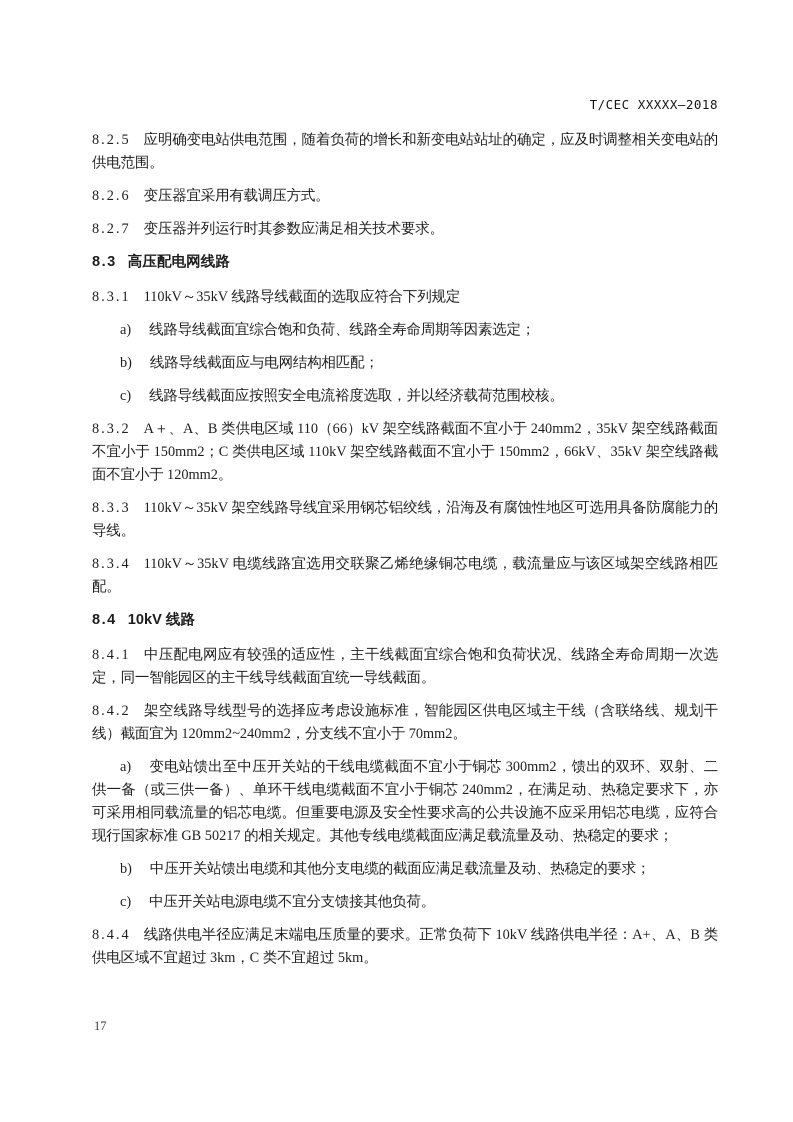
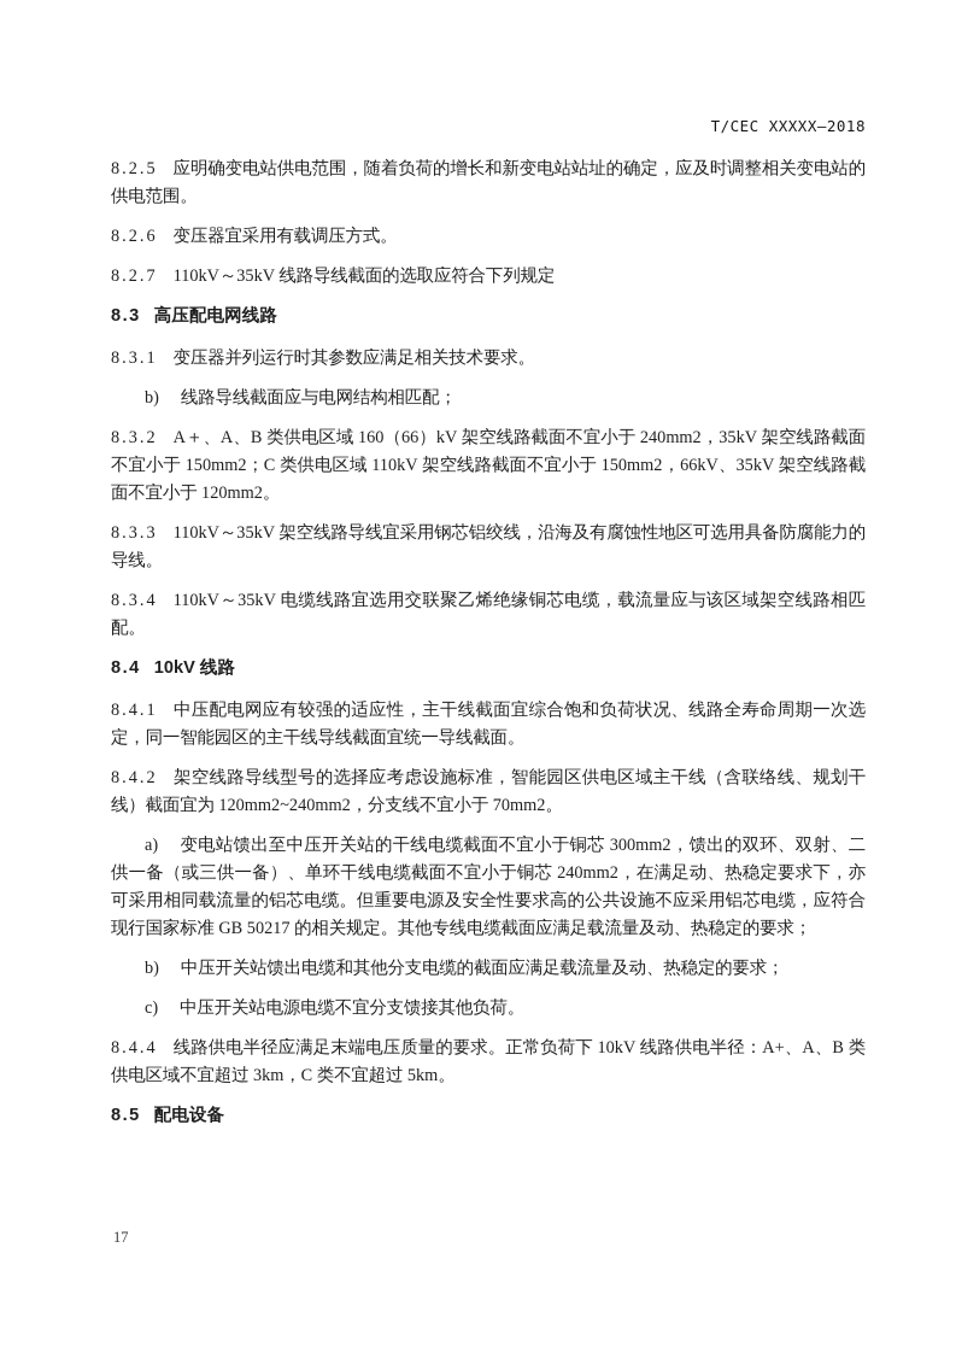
  T/CEC XXXXX—2018
  8.2.5 应明确变电站供电范围，随着负荷的增长和新变电站站址的确定，应及时调整相关变电站的供电范围。
  8.2.6 变压器宜采用有载调压方式。
- 8.2.7 变压器并列运行时其参数应满足相关技术要求。
+ 8.2.7 110kV～35kV 线路导线截面的选取应符合下列规定
  8.3 高压配电网线路
- 8.3.1 110kV～35kV 线路导线截面的选取应符合下列规定
+ 8.3.1 变压器并列运行时其参数应满足相关技术要求。
- a) 线路导线截面宜综合饱和负荷、线路全寿命周期等因素选定；
  b) 线路导线截面应与电网结构相匹配；
- c) 线路导线截面应按照安全电流裕度选取，并以经济载荷范围校核。
- 8.3.2 A＋、A、B 类供电区域 110（66）kV 架空线路截面不宜小于 240mm2，35kV 架空线路截面不宜小于 150mm2；C 类供电区域 110kV 架空线路截面不宜小于 150mm2，66kV、35kV 架空线路截面不宜小于 120mm2。
+ 8.3.2 A＋、A、B 类供电区域 160（66）kV 架空线路截面不宜小于 240mm2，35kV 架空线路截面不宜小于 150mm2；C 类供电区域 110kV 架空线路截面不宜小于 150mm2，66kV、35kV 架空线路截面不宜小于 120mm2。
  8.3.3 110kV～35kV 架空线路导线宜采用钢芯铝绞线，沿海及有腐蚀性地区可选用具备防腐能力的导线。
  8.3.4 110kV～35kV 电缆线路宜选用交联聚乙烯绝缘铜芯电缆，载流量应与该区域架空线路相匹配。
  8.4 10kV 线路
  8.4.1 中压配电网应有较强的适应性，主干线截面宜综合饱和负荷状况、线路全寿命周期一次选定，同一智能园区的主干线导线截面宜统一导线截面。
  8.4.2 架空线路导线型号的选择应考虑设施标准，智能园区供电区域主干线（含联络线、规划干线）截面宜为 120mm2~240mm2，分支线不宜小于 70mm2。
  a) 变电站馈出至中压开关站的干线电缆截面不宜小于铜芯 300mm2，馈出的双环、双射、二供一备（或三供一备）、单环干线电缆截面不宜小于铜芯 240mm2，在满足动、热稳定要求下，亦可采用相同载流量的铝芯电缆。但重要电源及安全性要求高的公共设施不应采用铝芯电缆，应符合现行国家标准 GB 50217 的相关规定。其他专线电缆截面应满足载流量及动、热稳定的要求；
  b) 中压开关站馈出电缆和其他分支电缆的截面应满足载流量及动、热稳定的要求；
  c) 中压开关站电源电缆不宜分支馈接其他负荷。
  8.4.4 线路供电半径应满足末端电压质量的要求。正常负荷下 10kV 线路供电半径：A+、A、B 类供电区域不宜超过 3km，C 类不宜超过 5km。
+ 8.5 配电设备
  17
